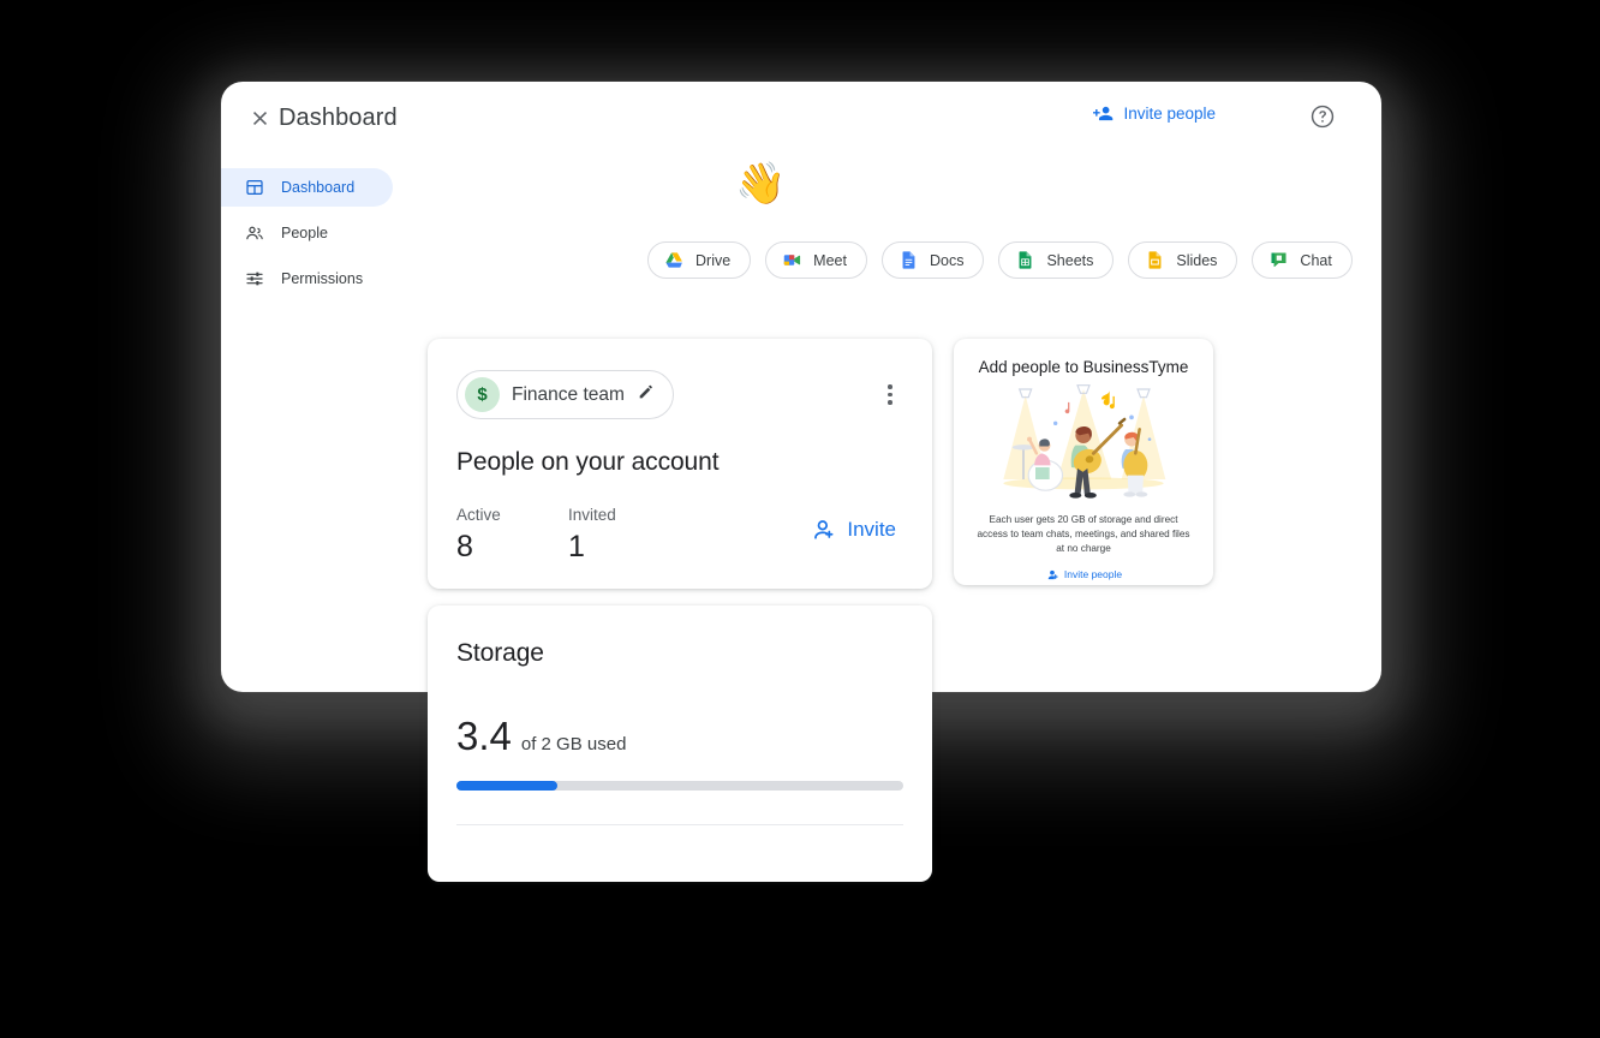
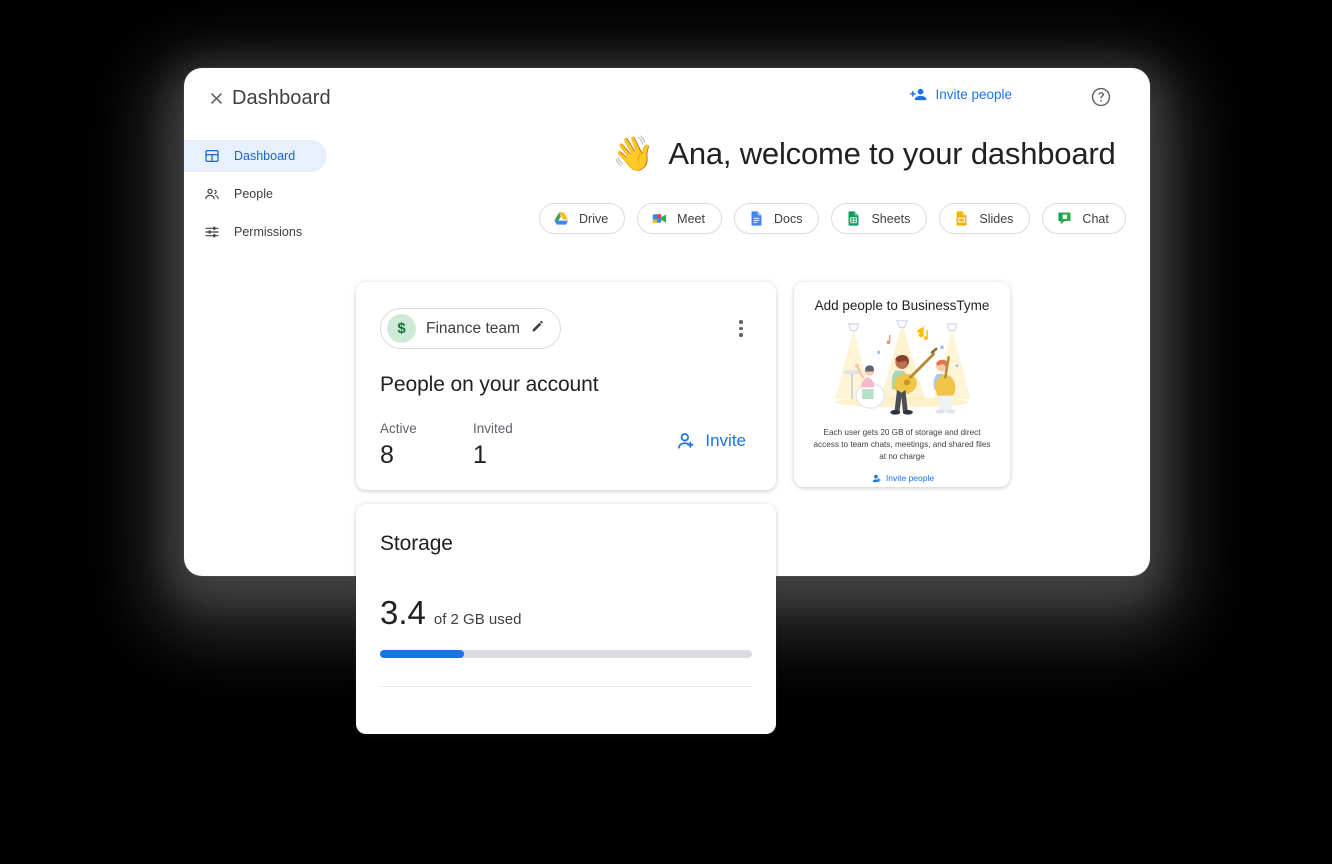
  Dashboard
  Invite people
  Dashboard
  People
  Permissions
  👋
+ Ana, welcome to your dashboard
  Drive
  Meet
  Docs
  Sheets
  Slides
  Chat
  $
  Finance team
  People on your account
  Active
  8
  Invited
  1
  Invite
  Add people to BusinessTyme
  Each user gets 20 GB of storage and direct access to team chats, meetings, and shared files at no charge
  Invite people
  Storage
  3.4
  of 2 GB used
